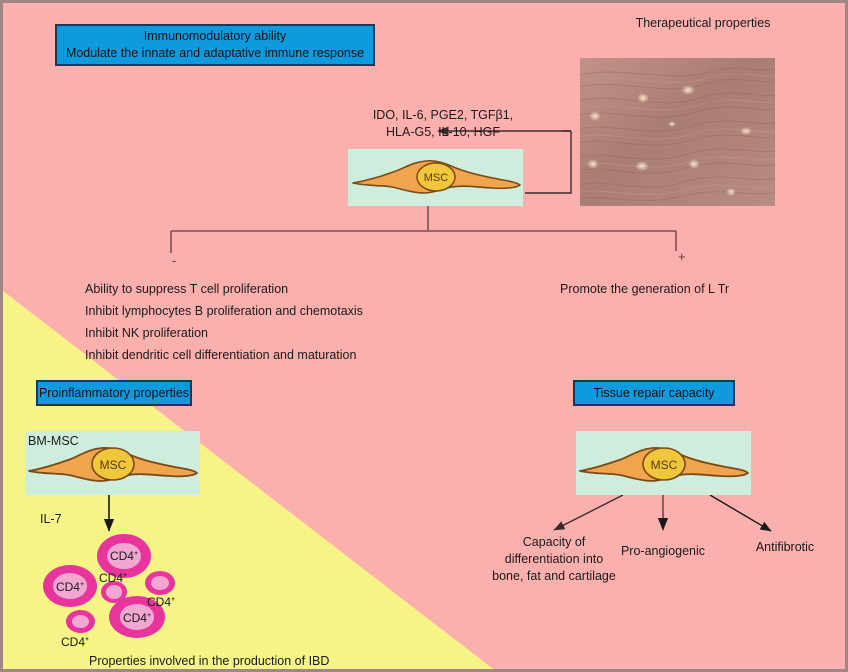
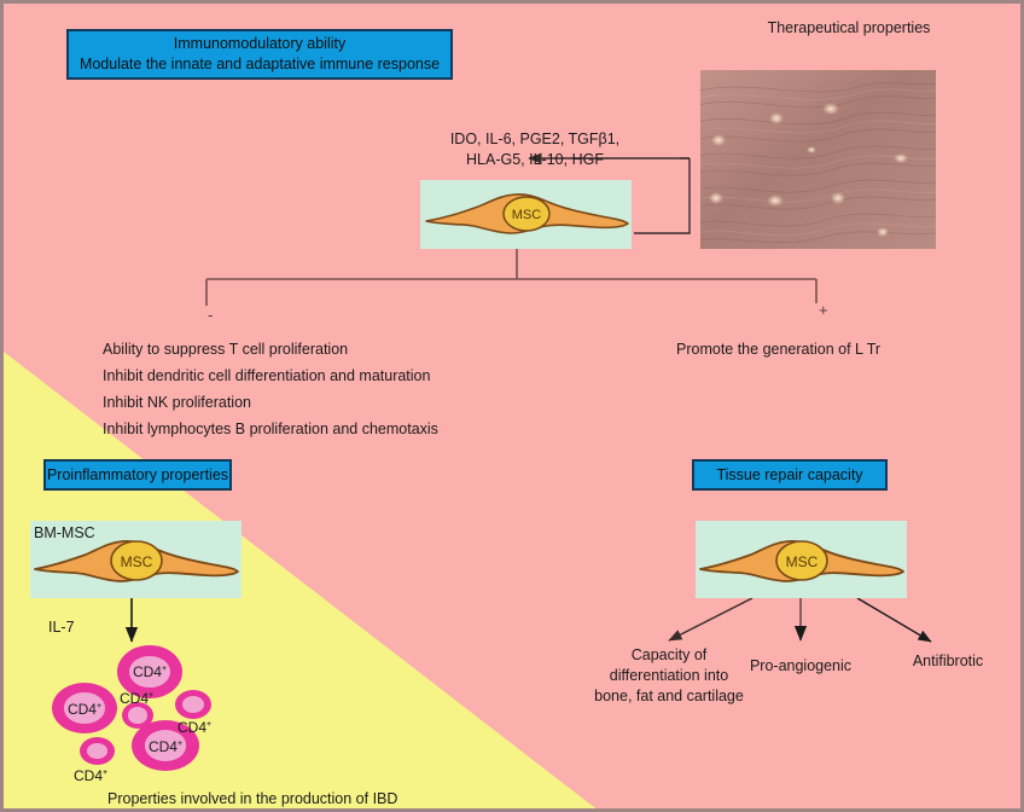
  Immunomodulatory ability
  Modulate the innate and adaptative immune response
  Therapeutical properties
  IDO, IL-6, PGE2, TGFβ1,
  HLA-G5, IL-10, HGF
  MSC
  -
  +
  Ability to suppress T cell proliferation
- Inhibit lymphocytes B proliferation and chemotaxis
+ Inhibit dendritic cell differentiation and maturation
  Inhibit NK proliferation
- Inhibit dendritic cell differentiation and maturation
+ Inhibit lymphocytes B proliferation and chemotaxis
  Promote the generation of L Tr
  Proinflammatory properties
  MSC
  BM-MSC
  IL-7
  CD4⁺
  CD4⁺
  CD4⁺
  CD4⁺
  CD4⁺
  CD4⁺
  Properties involved in the production of IBD
  Tissue repair capacity
  MSC
  Capacity of
  differentiation into
  bone, fat and cartilage
  Pro-angiogenic
  Antifibrotic
